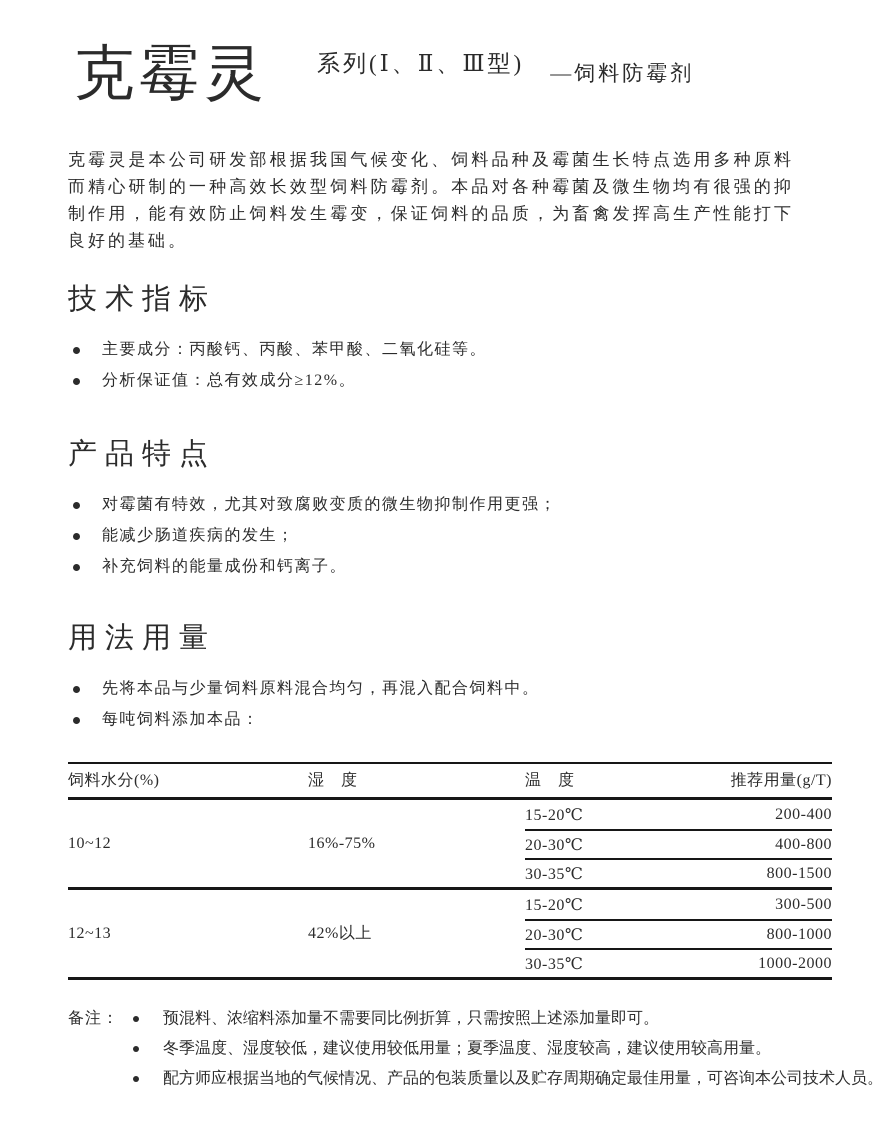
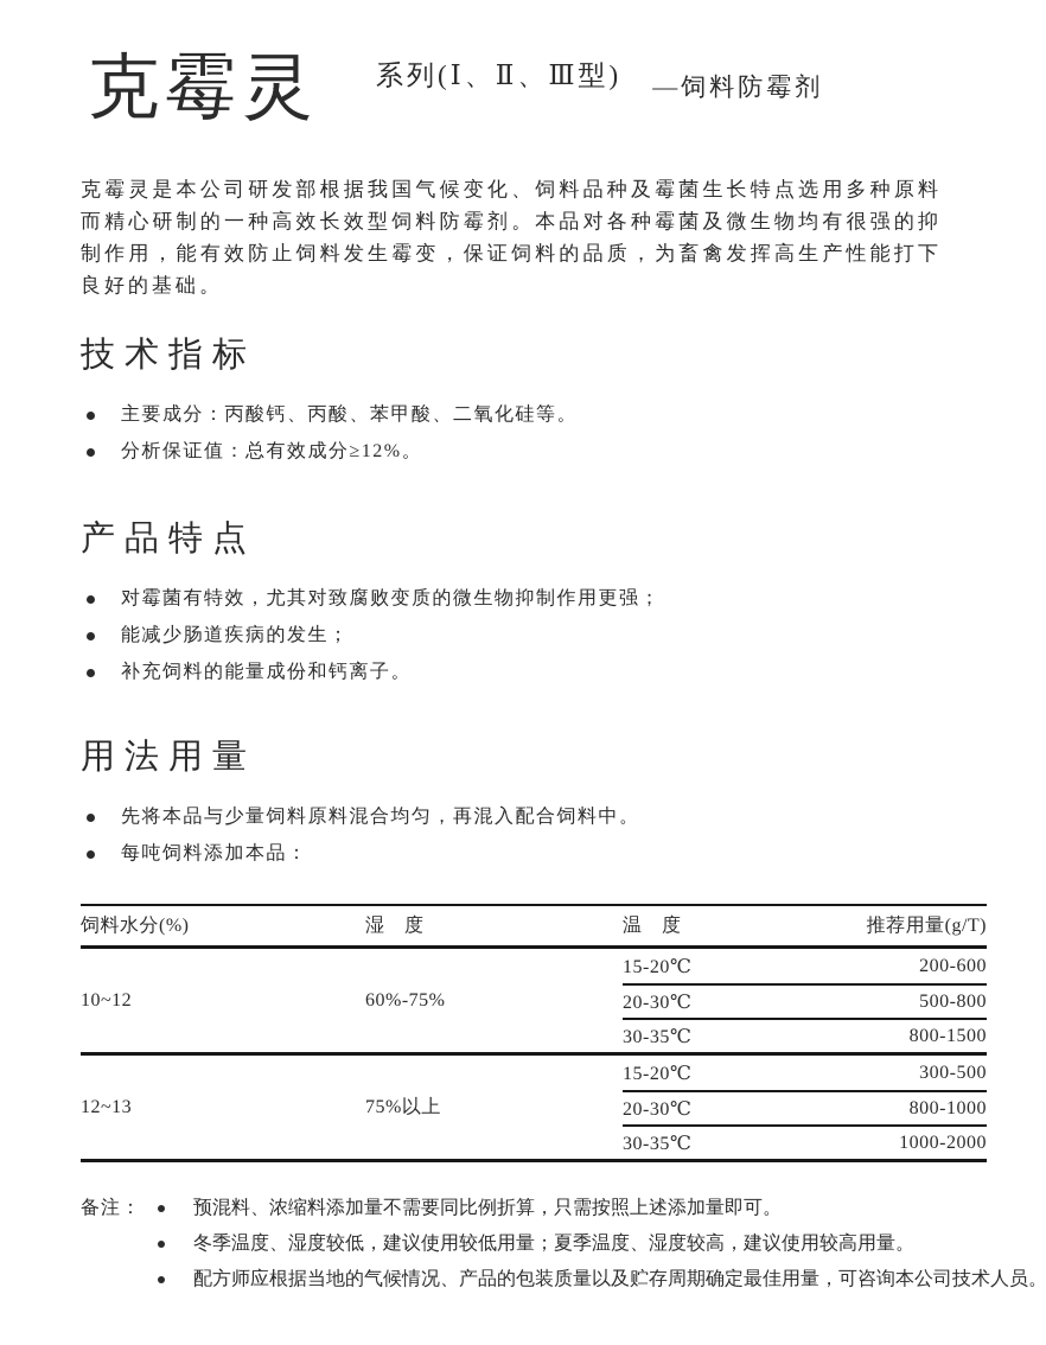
  克霉灵
  系列(Ⅰ、Ⅱ、Ⅲ型)
  —饲料防霉剂
  克霉灵是本公司研发部根据我国气候变化、饲料品种及霉菌生长特点选用多种原料而精心研制的一种高效长效型饲料防霉剂。本品对各种霉菌及微生物均有很强的抑制作用，能有效防止饲料发生霉变，保证饲料的品质，为畜禽发挥高生产性能打下良好的基础。
  技术指标
  主要成分：丙酸钙、丙酸、苯甲酸、二氧化硅等。
  分析保证值：总有效成分≥12%。
  产品特点
  对霉菌有特效，尤其对致腐败变质的微生物抑制作用更强；
  能减少肠道疾病的发生；
  补充饲料的能量成份和钙离子。
  用法用量
  先将本品与少量饲料原料混合均匀，再混入配合饲料中。
  每吨饲料添加本品：
  饲料水分(%)
  湿 度
  温 度
  推荐用量(g/T)
  10~12
- 16%-75%
+ 60%-75%
  15-20℃
- 200-400
+ 200-600
  20-30℃
- 400-800
+ 500-800
  30-35℃
  800-1500
  12~13
- 42%以上
+ 75%以上
  15-20℃
  300-500
  20-30℃
  800-1000
  30-35℃
  1000-2000
  备注：
  预混料、浓缩料添加量不需要同比例折算，只需按照上述添加量即可。
  冬季温度、湿度较低，建议使用较低用量；夏季温度、湿度较高，建议使用较高用量。
  配方师应根据当地的气候情况、产品的包装质量以及贮存周期确定最佳用量，可咨询本公司技术人员。
